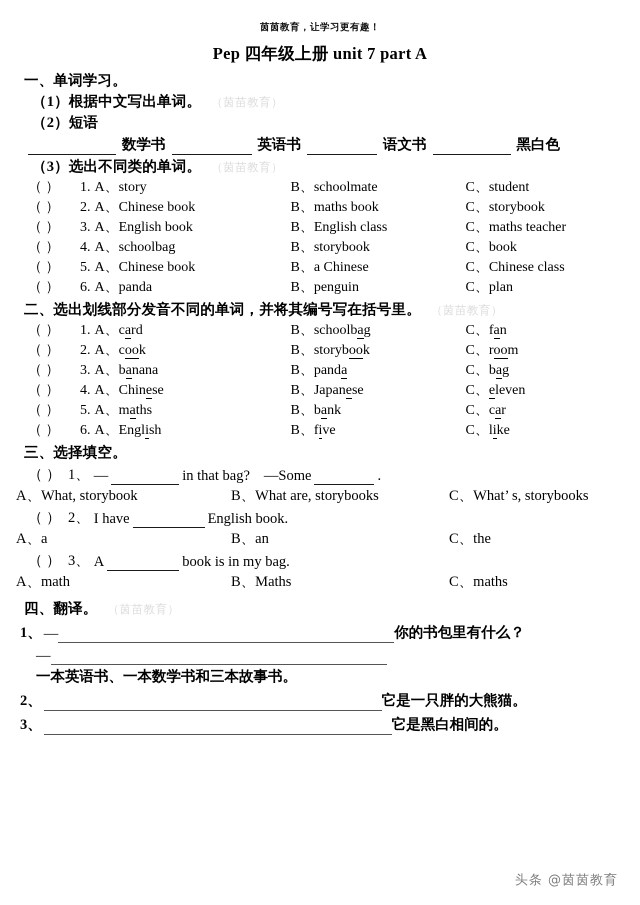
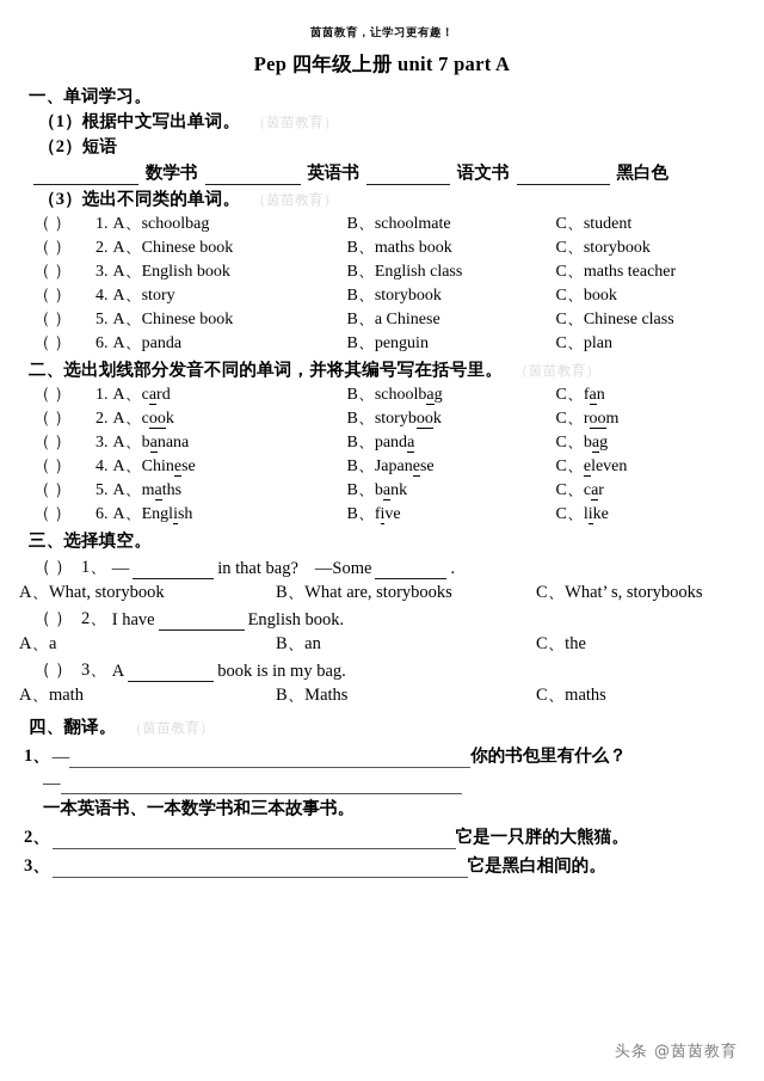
  茵茵教育，让学习更有趣！
  Pep 四年级上册 unit 7 part A
  一、单词学习。
  （1）根据中文写出单词。 （茵苗教育）
  （2）短语
  数学书
  英语书
  语文书
  黑白色
  （3）选出不同类的单词。 （茵苗教育）
  （ ）
  1.
- A、story
+ A、schoolbag
  B、schoolmate
  C、student
  （ ）
  2.
  A、Chinese book
  B、maths book
  C、storybook
  （ ）
  3.
  A、English book
  B、English class
  C、maths teacher
  （ ）
  4.
- A、schoolbag
+ A、story
  B、storybook
  C、book
  （ ）
  5.
  A、Chinese book
  B、a Chinese
  C、Chinese class
  （ ）
  6.
  A、panda
  B、penguin
  C、plan
  二、选出划线部分发音不同的单词，并将其编号写在括号里。 （茵苗教育）
  （ ）
  1.
  A、card
  B、schoolbag
  C、fan
  （ ）
  2.
  A、cook
  B、storybook
  C、room
  （ ）
  3.
  A、banana
  B、panda
  C、bag
  （ ）
  4.
  A、Chinese
  B、Japanese
  C、eleven
  （ ）
  5.
  A、maths
  B、bank
  C、car
  （ ）
  6.
  A、English
  B、five
  C、like
  三、选择填空。
  （ ）
  1、
  —
  in that bag?
  —Some
  .
  A、What, storybook
  B、What are, storybooks
  C、What’ s, storybooks
  （ ）
  2、
  I have
  English book.
  A、a
  B、an
  C、the
  （ ）
  3、
  A
  book is in my bag.
  A、math
  B、Maths
  C、maths
  四、翻译。 （茵苗教育）
  1、
  —
  你的书包里有什么？
  —
  一本英语书、一本数学书和三本故事书。
  2、
  它是一只胖的大熊猫。
  3、
  它是黑白相间的。
  头条 @茵茵教育
